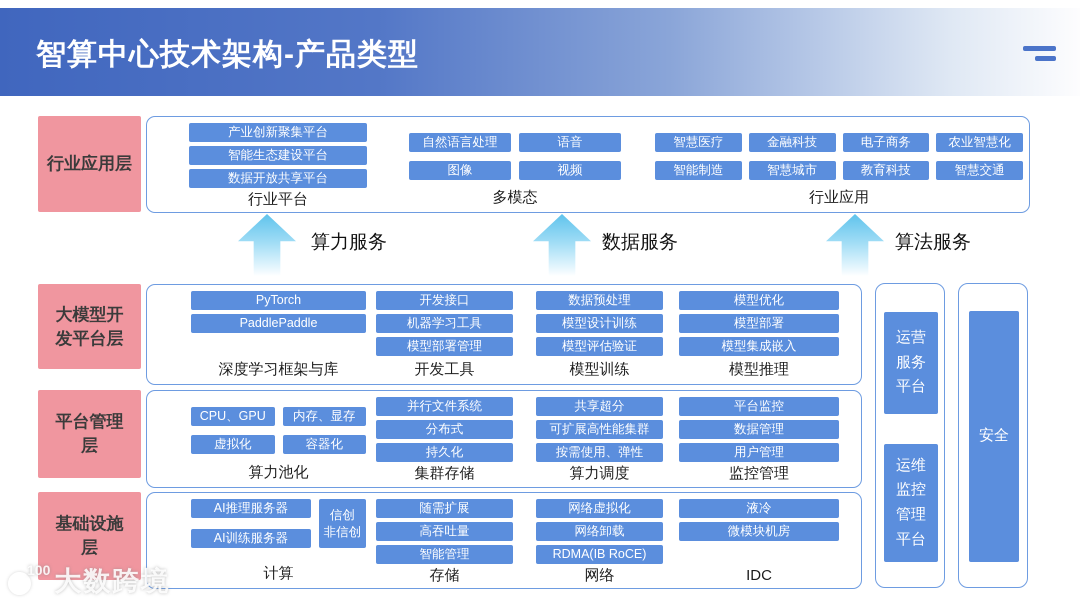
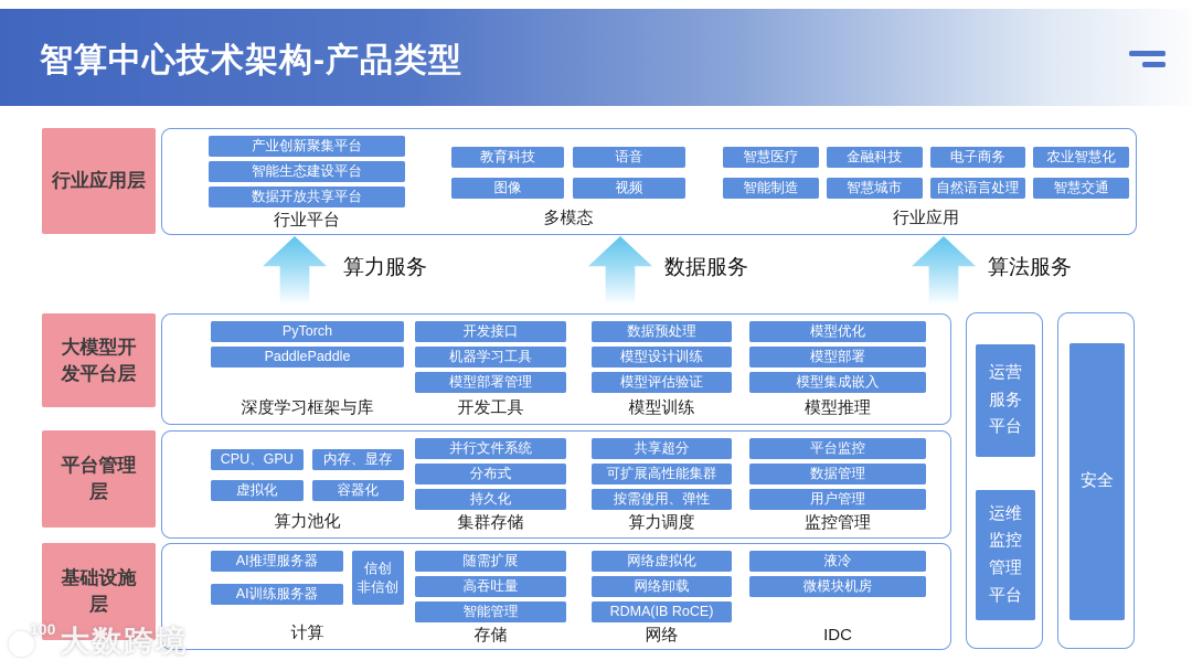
  智算中心技术架构-产品类型
  行业应用层
  大模型开
  发平台层
  平台管理
  层
  基础设施
  层
  产业创新聚集平台
  智能生态建设平台
  数据开放共享平台
  行业平台
- 自然语言处理
+ 教育科技
  语音
  图像
  视频
  多模态
  智慧医疗
  金融科技
  电子商务
  农业智慧化
  智能制造
  智慧城市
- 教育科技
+ 自然语言处理
  智慧交通
  行业应用
  算力服务
  数据服务
  算法服务
  PyTorch
  PaddlePaddle
  深度学习框架与库
  开发接口
  机器学习工具
  模型部署管理
  开发工具
  数据预处理
  模型设计训练
  模型评估验证
  模型训练
  模型优化
  模型部署
  模型集成嵌入
  模型推理
  CPU、GPU
  内存、显存
  虚拟化
  容器化
  算力池化
  并行文件系统
  分布式
  持久化
  集群存储
  共享超分
  可扩展高性能集群
  按需使用、弹性
  算力调度
  平台监控
  数据管理
  用户管理
  监控管理
  AI推理服务器
  AI训练服务器
  信创
  非信创
  计算
  随需扩展
  高吞吐量
  智能管理
  存储
  网络虚拟化
  网络卸载
  RDMA(IB RoCE)
  网络
  液冷
  微模块机房
  IDC
  运营
  服务
  平台
  运维
  监控
  管理
  平台
  安全
  100
  大数跨境
